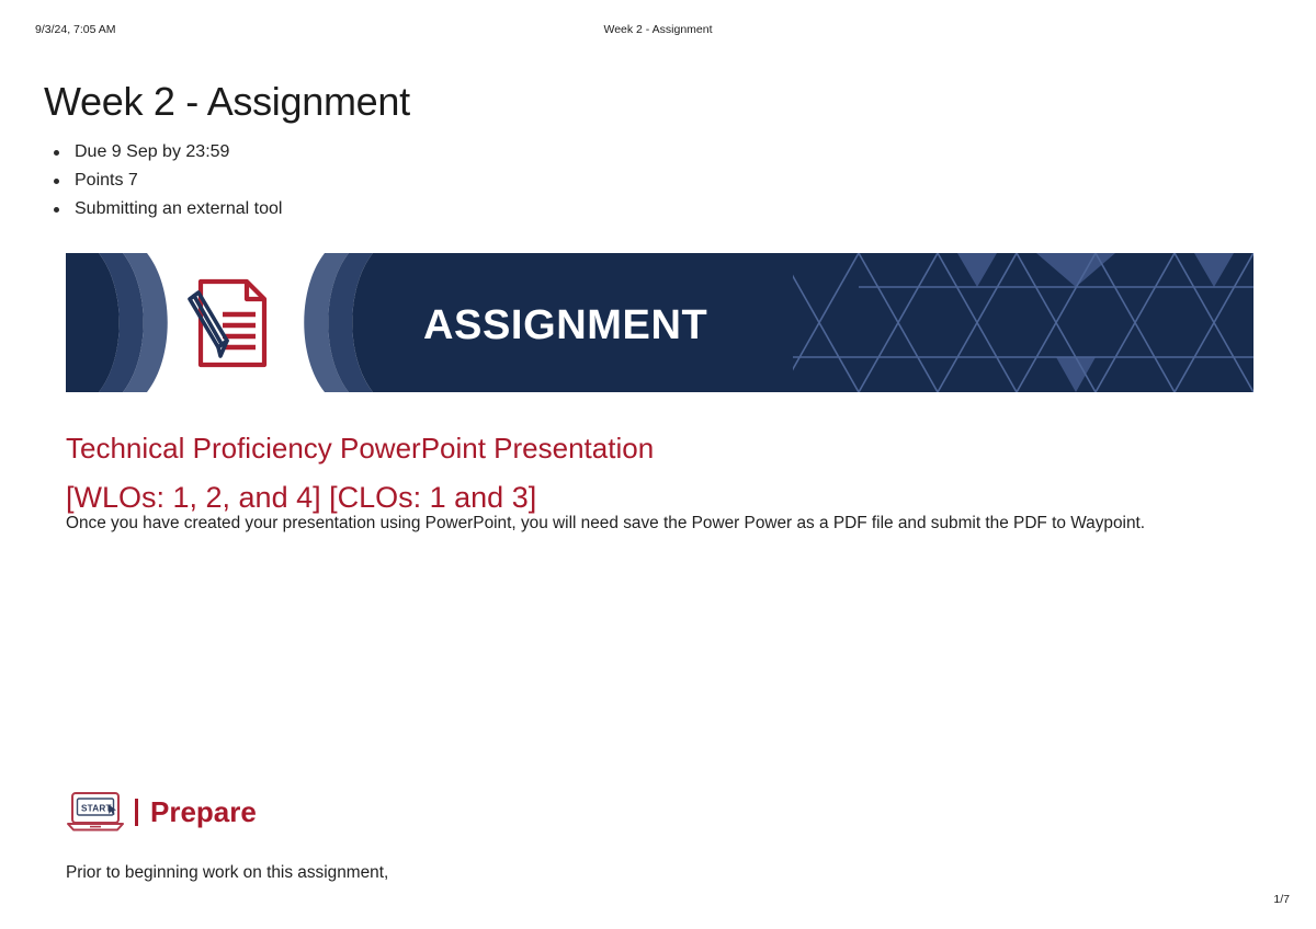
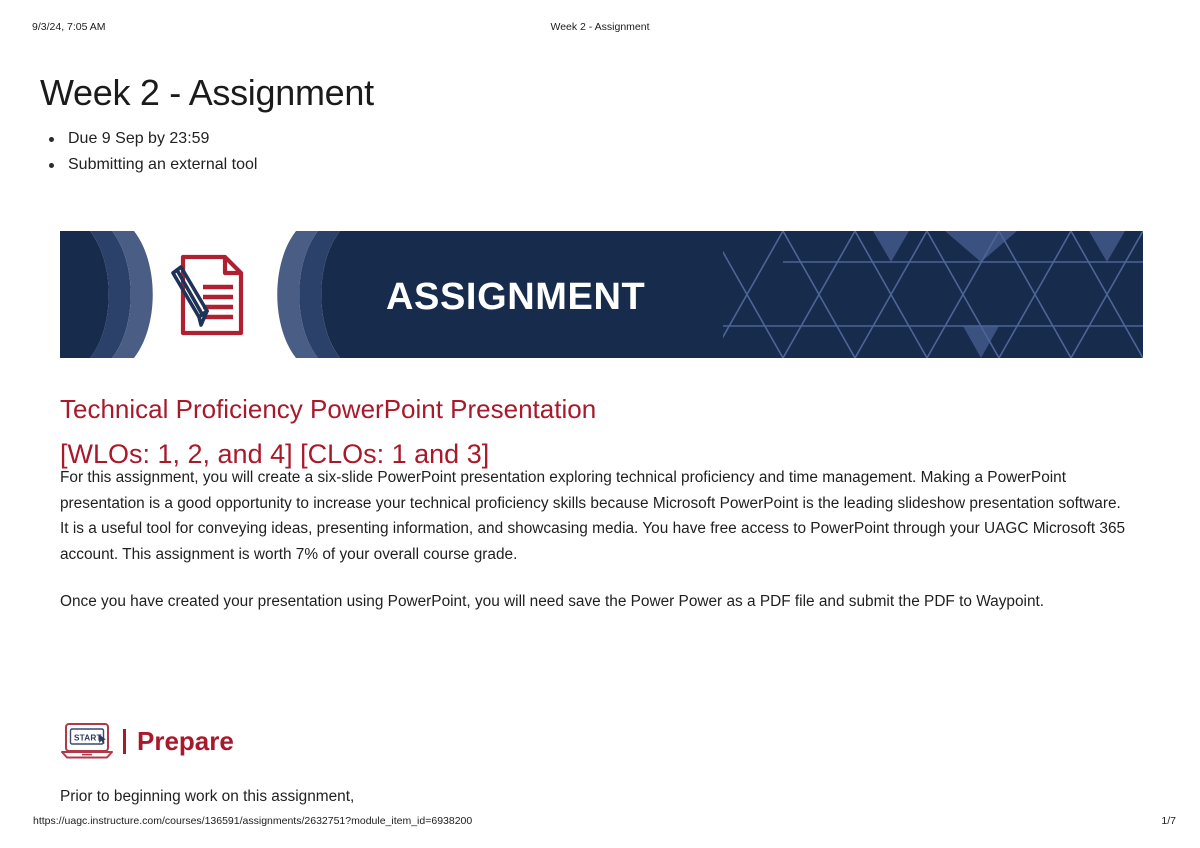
  9/3/24, 7:05 AM
  Week 2 - Assignment
  Week 2 - Assignment
  Due 9 Sep by 23:59
- Points 7
  Submitting an external tool
  ASSIGNMENT
  Technical Proficiency PowerPoint Presentation
  [WLOs: 1, 2, and 4] [CLOs: 1 and 3]
+ For this assignment, you will create a six-slide PowerPoint presentation exploring technical proficiency and time management. Making a PowerPoint presentation is a good opportunity to increase your technical proficiency skills because Microsoft PowerPoint is the leading slideshow presentation software. It is a useful tool for conveying ideas, presenting information, and showcasing media. You have free access to PowerPoint through your UAGC Microsoft 365 account. This assignment is worth 7% of your overall course grade.
  Once you have created your presentation using PowerPoint, you will need save the Power Power as a PDF file and submit the PDF to Waypoint.
  START
  Prepare
  Prior to beginning work on this assignment,
+ https://uagc.instructure.com/courses/136591/assignments/2632751?module_item_id=6938200
  1/7
